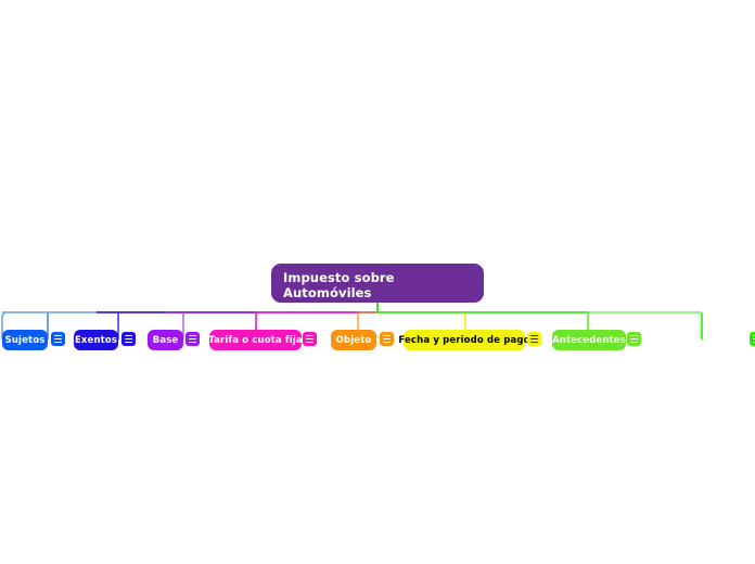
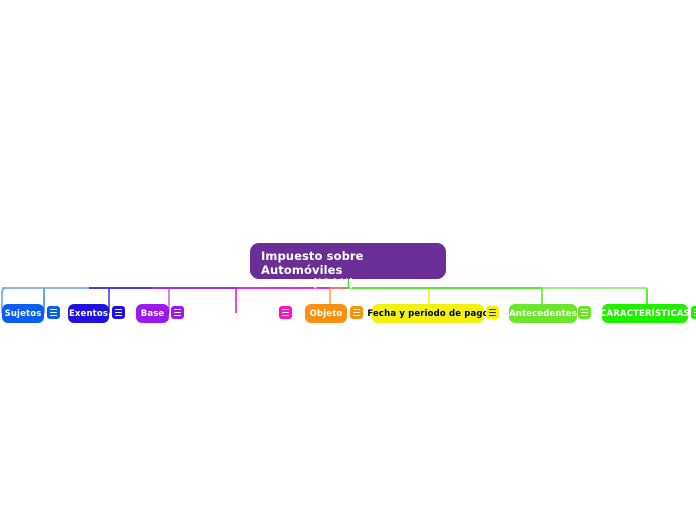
  Impuesto sobre Automóviles
+ nuevos (ISAN)
  Sujetos
  Exentos
  Base
- Tarifa o cuota fija
  Objeto
  Fecha y periodo de pag
  Antecedentes
+ CARACTERÍSTICAS
